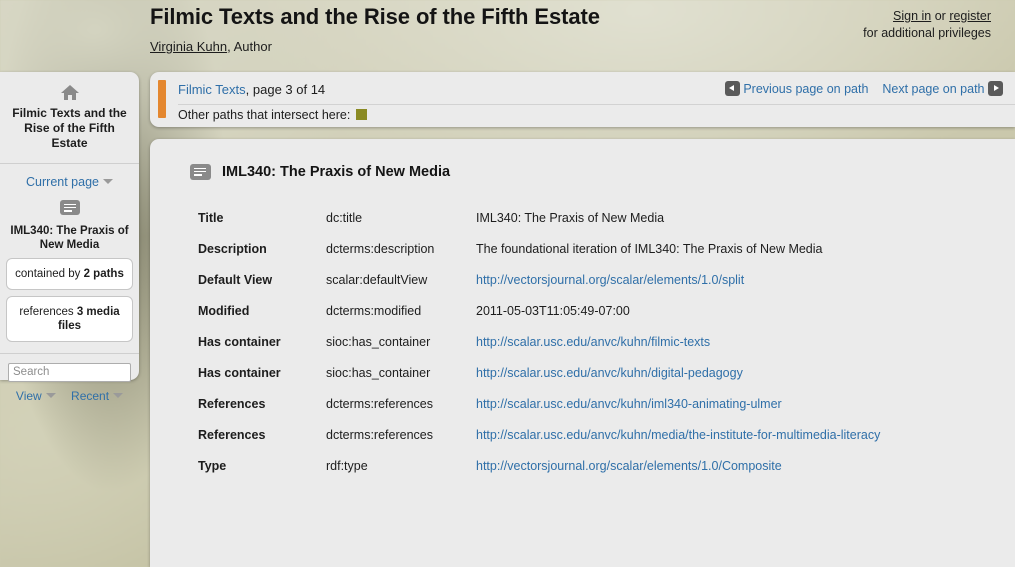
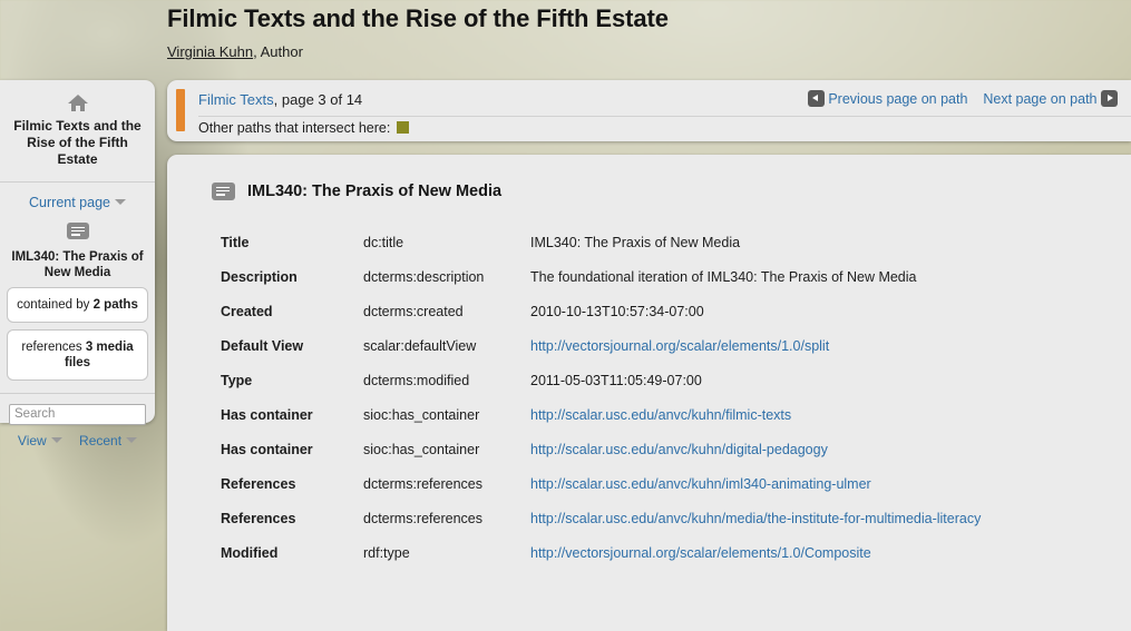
  Filmic Texts and the Rise of the Fifth Estate
  Virginia Kuhn, Author
- Sign in or register
- for additional privileges
  Filmic Texts and the Rise of the Fifth Estate
  Current page
  IML340: The Praxis of New Media
  contained by 2 paths
  references 3 media files
  Search
  View Recent
  Filmic Texts, page 3 of 14
  Other paths that intersect here:
  Previous page on path Next page on path
  IML340: The Praxis of New Media
  Title	dc:title	IML340: The Praxis of New Media
  Description	dcterms:description	The foundational iteration of IML340: The Praxis of New Media
+ Created	dcterms:created	2010-10-13T10:57:34-07:00
  Default View	scalar:defaultView	http://vectorsjournal.org/scalar/elements/1.0/split
- Modified	dcterms:modified	2011-05-03T11:05:49-07:00
+ Type	dcterms:modified	2011-05-03T11:05:49-07:00
  Has container	sioc:has_container	http://scalar.usc.edu/anvc/kuhn/filmic-texts
  Has container	sioc:has_container	http://scalar.usc.edu/anvc/kuhn/digital-pedagogy
  References	dcterms:references	http://scalar.usc.edu/anvc/kuhn/iml340-animating-ulmer
  References	dcterms:references	http://scalar.usc.edu/anvc/kuhn/media/the-institute-for-multimedia-literacy
- Type	rdf:type	http://vectorsjournal.org/scalar/elements/1.0/Composite
+ Modified	rdf:type	http://vectorsjournal.org/scalar/elements/1.0/Composite
